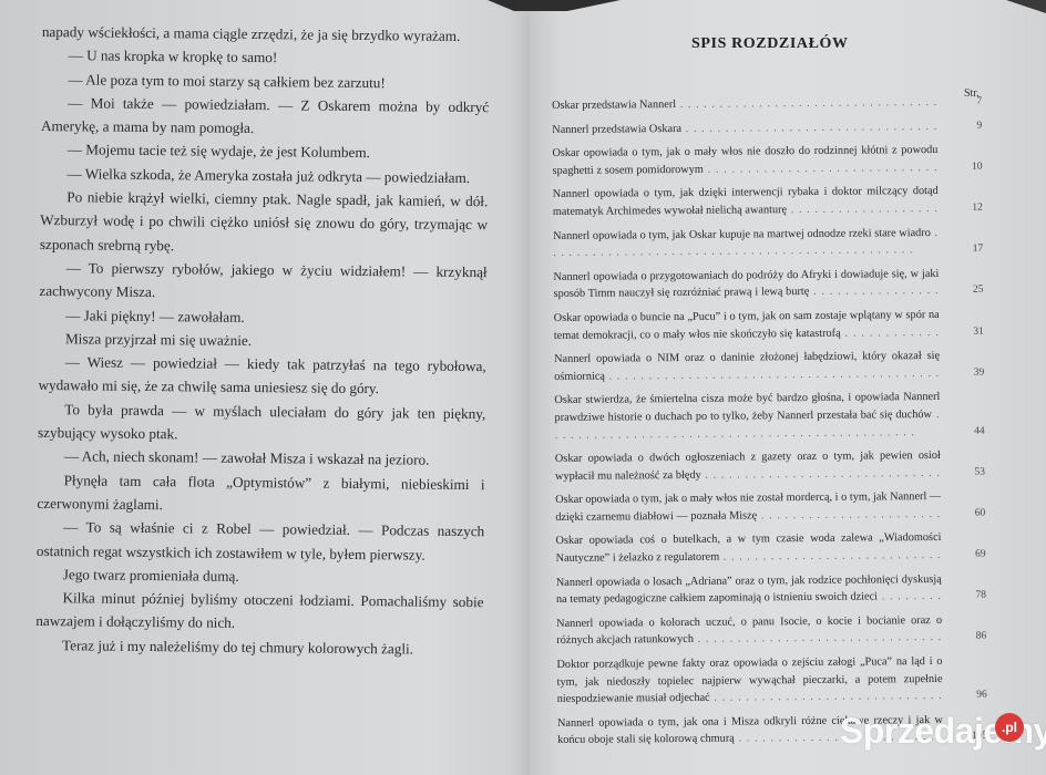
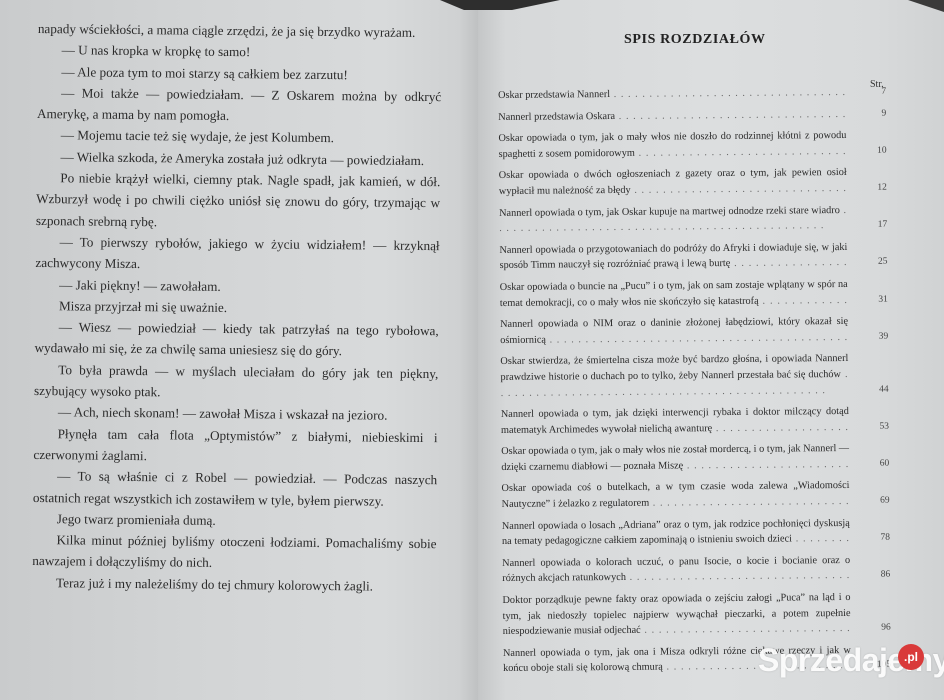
  napady wściekłości, a mama ciągle zrzędzi, że ja się brzydko wyrażam.
  — U nas kropka w kropkę to samo!
  — Ale poza tym to moi starzy są całkiem bez zarzutu!
  — Moi także — powiedziałam. — Z Oskarem można by odkryć Amerykę, a mama by nam pomogła.
  — Mojemu tacie też się wydaje, że jest Kolumbem.
  — Wielka szkoda, że Ameryka została już odkryta — powiedziałam.
  Po niebie krążył wielki, ciemny ptak. Nagle spadł, jak kamień, w dół. Wzburzył wodę i po chwili ciężko uniósł się znowu do góry, trzymając w szponach srebrną rybę.
  — To pierwszy rybołów, jakiego w życiu widziałem! — krzyknął zachwycony Misza.
  — Jaki piękny! — zawołałam.
  Misza przyjrzał mi się uważnie.
  — Wiesz — powiedział — kiedy tak patrzyłaś na tego rybołowa, wydawało mi się, że za chwilę sama uniesiesz się do góry.
  To była prawda — w myślach uleciałam do góry jak ten piękny, szybujący wysoko ptak.
  — Ach, niech skonam! — zawołał Misza i wskazał na jezioro.
  Płynęła tam cała flota „Optymistów” z białymi, niebieskimi i czerwonymi żaglami.
  — To są właśnie ci z Robel — powiedział. — Podczas naszych ostatnich regat wszystkich ich zostawiłem w tyle, byłem pierwszy.
  Jego twarz promieniała dumą.
  Kilka minut później byliśmy otoczeni łodziami. Pomachaliśmy sobie nawzajem i dołączyliśmy do nich.
  Teraz już i my należeliśmy do tej chmury kolorowych żagli.
  SPIS ROZDZIAŁÓW
  Str.
  Oskar przedstawia Nannerl
  7
  Nannerl przedstawia Oskara
  9
  Oskar opowiada o tym, jak o mały włos nie doszło do rodzinnej kłótni z powodu spaghetti z sosem pomidorowym
  10
- Nannerl opowiada o tym, jak dzięki interwencji rybaka i doktor milczący dotąd matematyk Archimedes wywołał nielichą awanturę
+ Oskar opowiada o dwóch ogłoszeniach z gazety oraz o tym, jak pewien osioł wypłacił mu należność za błędy
  12
  Nannerl opowiada o tym, jak Oskar kupuje na martwej odnodze rzeki stare wiadro
  17
  Nannerl opowiada o przygotowaniach do podróży do Afryki i dowiaduje się, w jaki sposób Timm nauczył się rozróżniać prawą i lewą burtę
  25
  Oskar opowiada o buncie na „Pucu” i o tym, jak on sam zostaje wplątany w spór na temat demokracji, co o mały włos nie skończyło się katastrofą
  31
  Nannerl opowiada o NIM oraz o daninie złożonej łabędziowi, który okazał się ośmiornicą
  39
  Oskar stwierdza, że śmiertelna cisza może być bardzo głośna, i opowiada Nannerl prawdziwe historie o duchach po to tylko, żeby Nannerl przestała bać się duchów
  44
- Oskar opowiada o dwóch ogłoszeniach z gazety oraz o tym, jak pewien osioł wypłacił mu należność za błędy
+ Nannerl opowiada o tym, jak dzięki interwencji rybaka i doktor milczący dotąd matematyk Archimedes wywołał nielichą awanturę
  53
  Oskar opowiada o tym, jak o mały włos nie został mordercą, i o tym, jak Nannerl — dzięki czarnemu diabłowi — poznała Miszę
  60
  Oskar opowiada coś o butelkach, a w tym czasie woda zalewa „Wiadomości Nautyczne” i żelazko z regulatorem
  69
  Nannerl opowiada o losach „Adriana” oraz o tym, jak rodzice pochłonięci dyskusją na tematy pedagogiczne całkiem zapominają o istnieniu swoich dzieci
  78
  Nannerl opowiada o kolorach uczuć, o panu Isocie, o kocie i bocianie oraz o różnych akcjach ratunkowych
  86
  Doktor porządkuje pewne fakty oraz opowiada o zejściu załogi „Puca” na ląd i o tym, jak niedoszły topielec najpierw wywąchał pieczarki, a potem zupełnie niespodziewanie musiał odjechać
  96
  Nannerl opowiada o tym, jak ona i Misza odkryli różne ciekawe rzeczy i jak w końcu oboje stali się kolorową chmurą
  105
  Sprzedajey
  .pl
